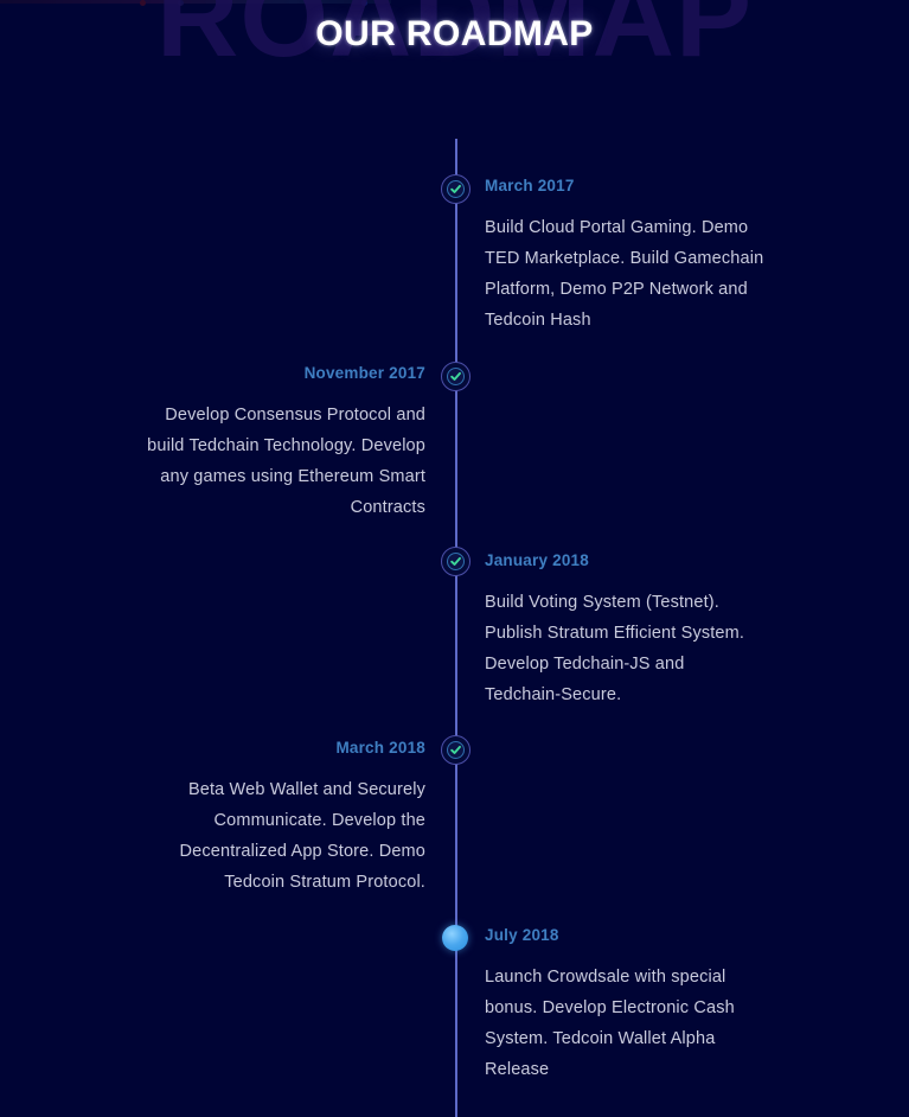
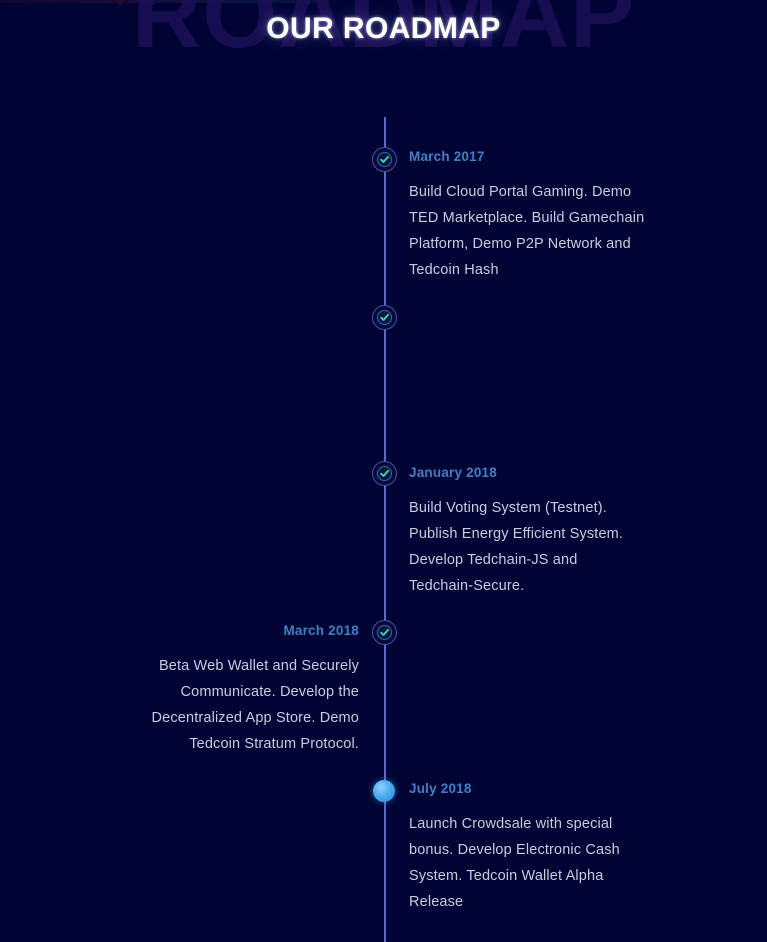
  ROADMAP
  OUR ROADMAP
  March 2017
  Build Cloud Portal Gaming. Demo TED Marketplace. Build Gamechain Platform, Demo P2P Network and Tedcoin Hash
- November 2017
- Develop Consensus Protocol and build Tedchain Technology. Develop any games using Ethereum Smart Contracts
  January 2018
- Build Voting System (Testnet). Publish Stratum Efficient System. Develop Tedchain-JS and Tedchain-Secure.
+ Build Voting System (Testnet). Publish Energy Efficient System. Develop Tedchain-JS and Tedchain-Secure.
  March 2018
  Beta Web Wallet and Securely Communicate. Develop the Decentralized App Store. Demo Tedcoin Stratum Protocol.
  July 2018
  Launch Crowdsale with special bonus. Develop Electronic Cash System. Tedcoin Wallet Alpha Release
